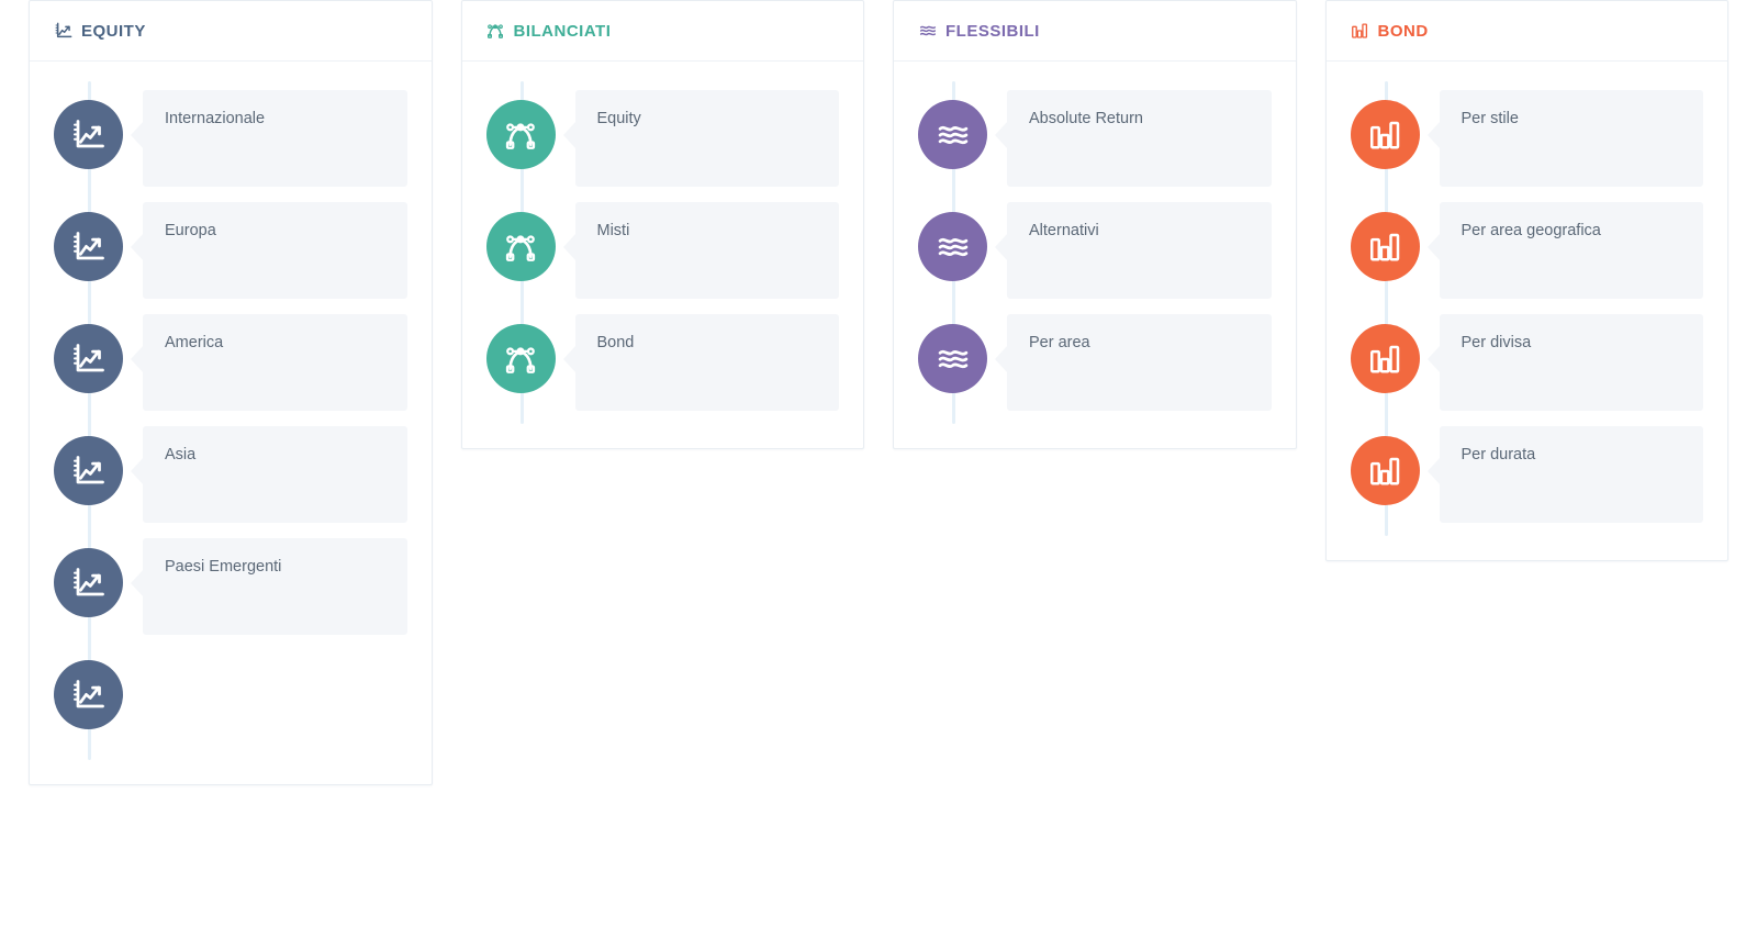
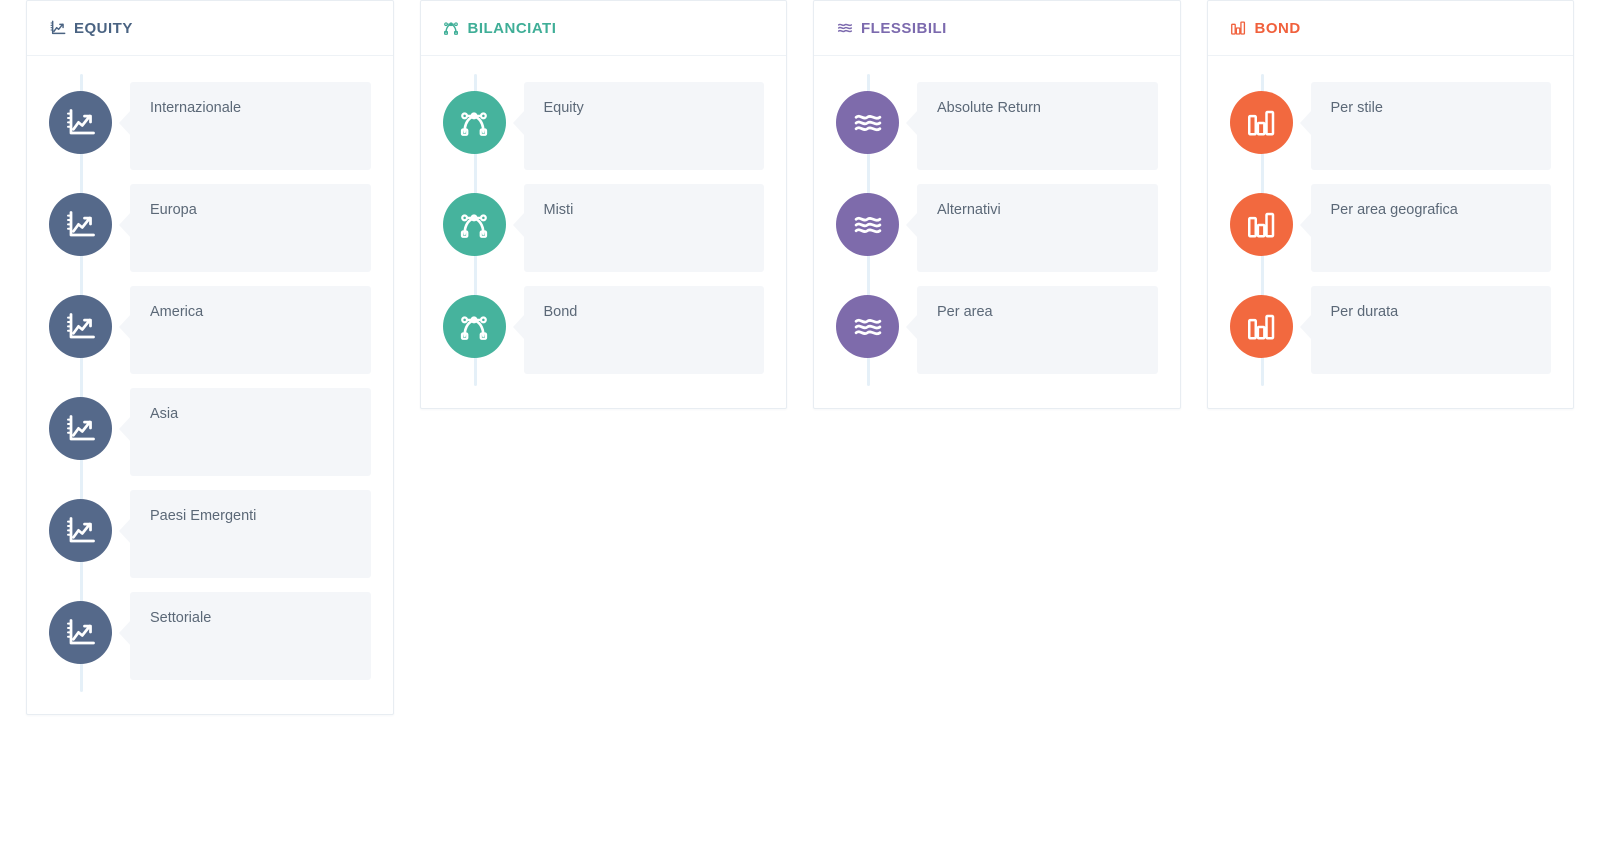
  EQUITY
  Internazionale
  Europa
  America
  Asia
  Paesi Emergenti
+ Settoriale
  BILANCIATI
  Equity
  Misti
  Bond
  FLESSIBILI
  Absolute Return
  Alternativi
  Per area
  BOND
  Per stile
  Per area geografica
- Per divisa
  Per durata
